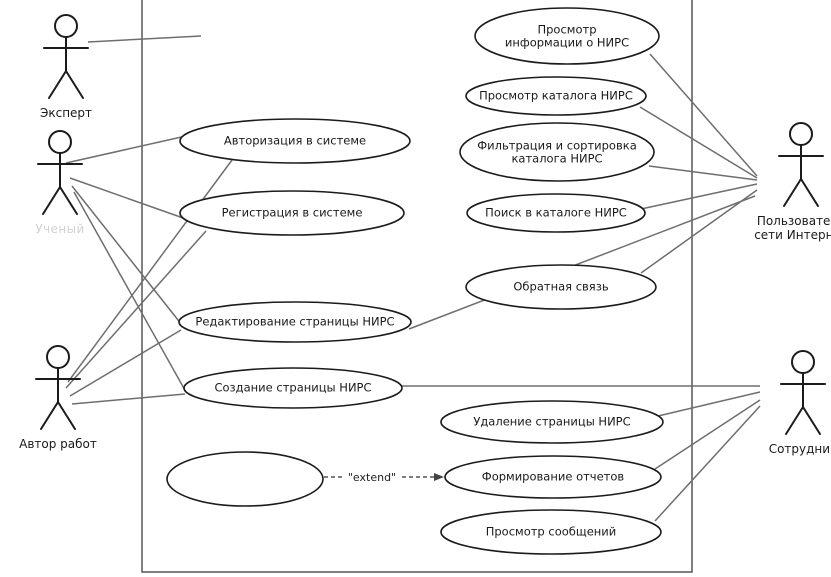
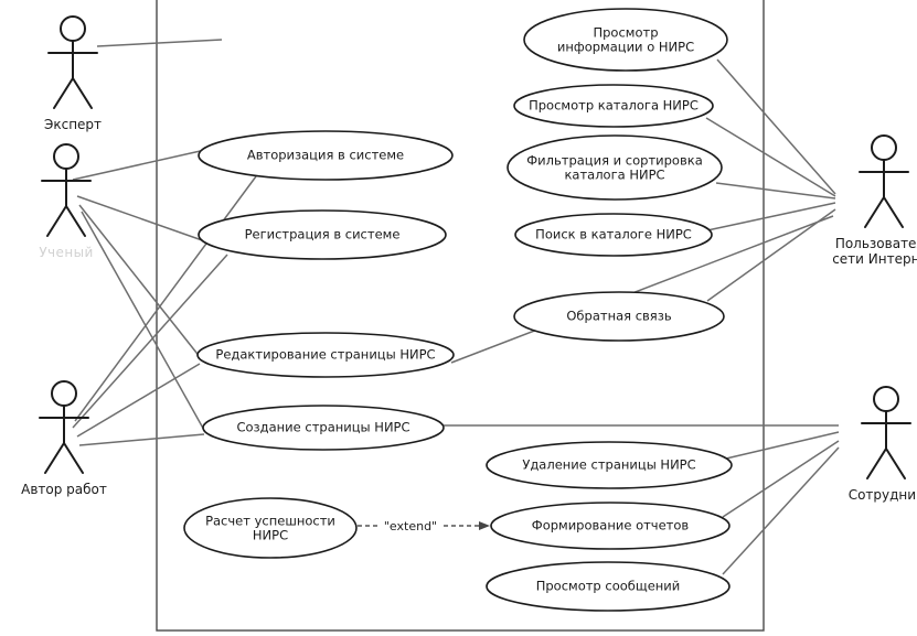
  "extend"
  Просмотр информации о НИРС
  Просмотр каталога НИРС
  Авторизация в системе
  Фильтрация и сортировка каталога НИРС
  Поиск в каталоге НИРС
  Регистрация в системе
  Обратная связь
  Редактирование страницы НИРС
  Создание страницы НИРС
  Удаление страницы НИРС
+ Расчет успешности НИРС
  Формирование отчетов
  Просмотр сообщений
  Эксперт
  Ученый
  Автор работ
  Пользовате сети Интерн
  Сотрудни
